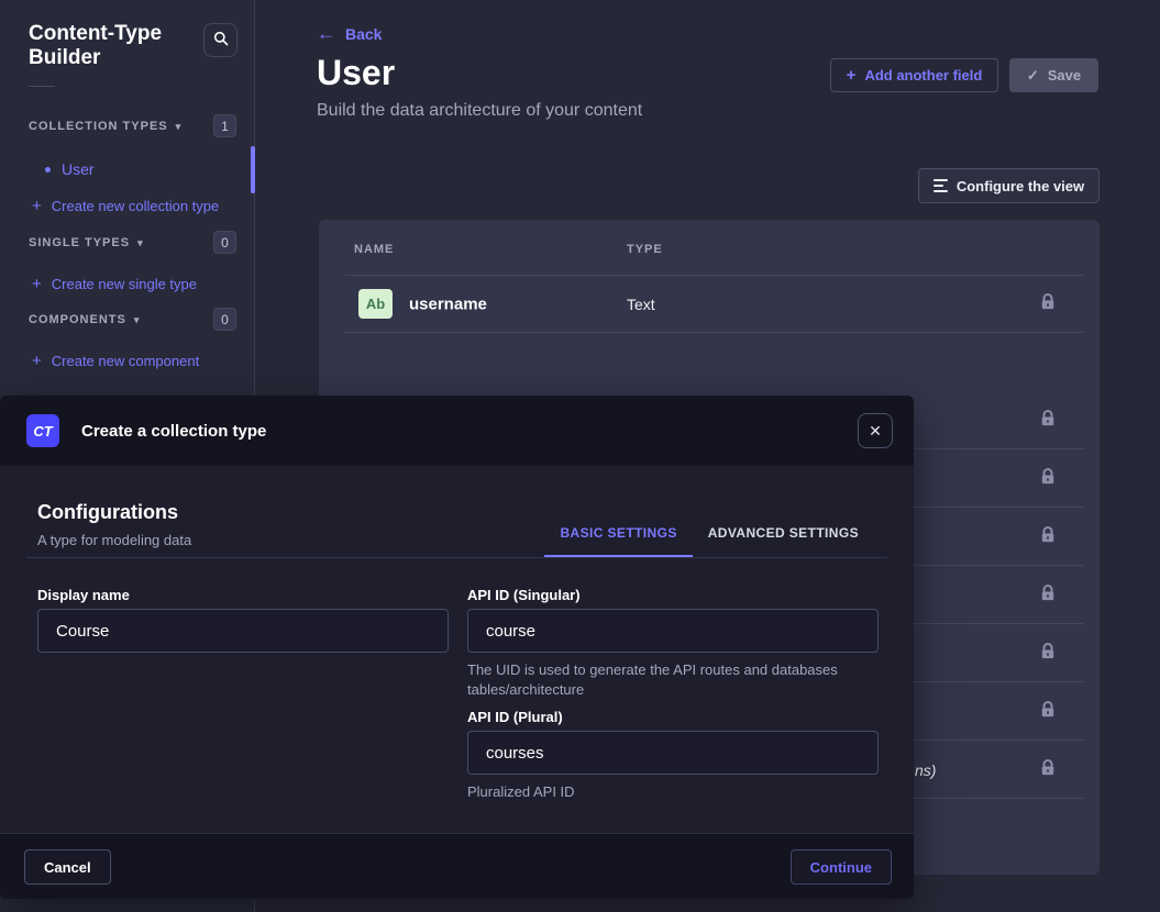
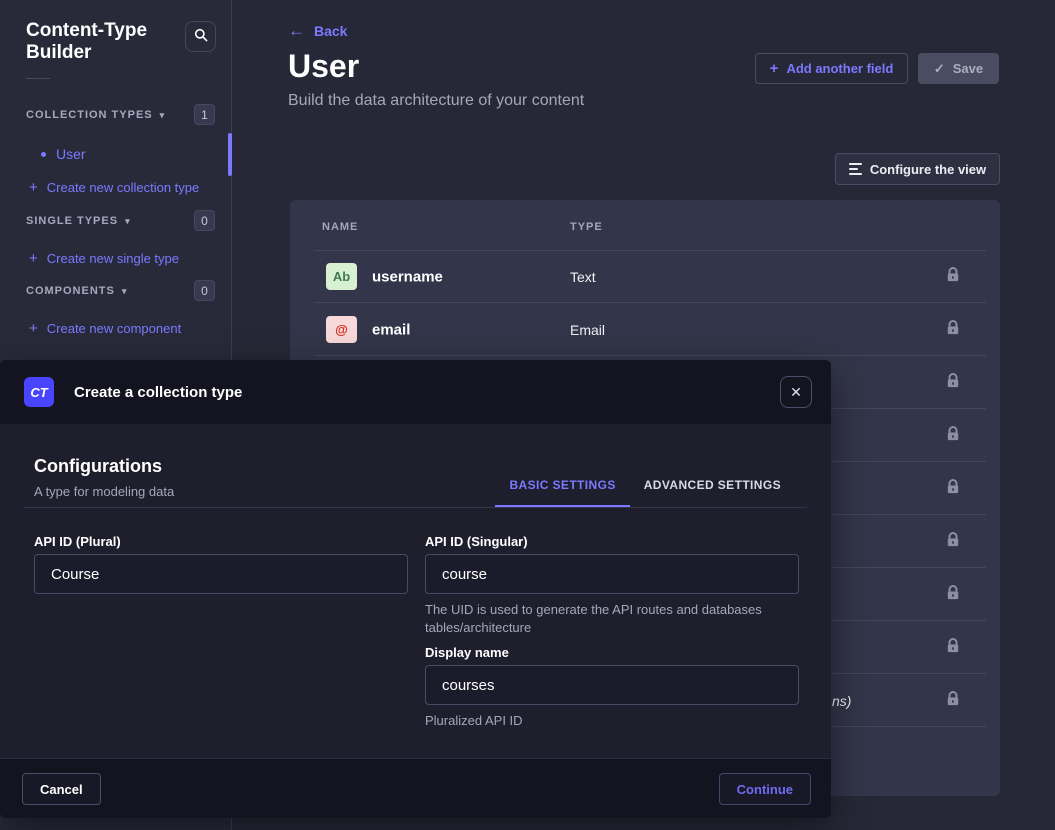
  Content-Type Builder
  COLLECTION TYPES
  ▾
  1
  User
  +
  Create new collection type
  SINGLE TYPES
  ▾
  0
  +
  Create new single type
  COMPONENTS
  ▾
  0
  +
  Create new component
  ←
  Back
  User
  Build the data architecture of your content
  +
  Add another field
  ✓
  Save
  Configure the view
  NAME
  TYPE
  Ab
  username
  Text
+ @
+ email
+ Email
  ns)
  CT
  Create a collection type
  ✕
  Configurations
  A type for modeling data
  BASIC SETTINGS
  ADVANCED SETTINGS
- Display name
+ API ID (Plural)
  Course
  API ID (Singular)
  course
  The UID is used to generate the API routes and databases tables/architecture
- API ID (Plural)
+ Display name
  courses
  Pluralized API ID
  Cancel
  Continue
